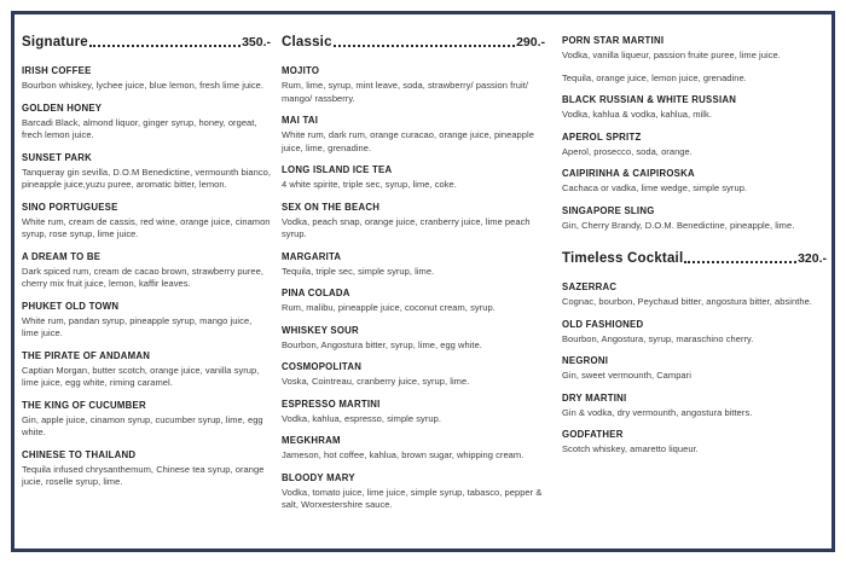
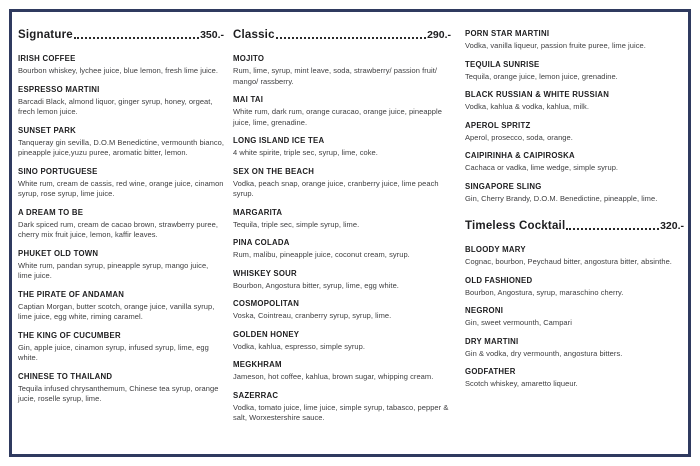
  Signature
  350.-
  IRISH COFFEE
  Bourbon whiskey, lychee juice, blue lemon, fresh lime juice.
- GOLDEN HONEY
+ ESPRESSO MARTINI
  Barcadi Black, almond liquor, ginger syrup, honey, orgeat, frech lemon juice.
  SUNSET PARK
  Tanqueray gin sevilla, D.O.M Benedictine, vermounth bianco, pineapple juice,yuzu puree, aromatic bitter, lemon.
  SINO PORTUGUESE
  White rum, cream de cassis, red wine, orange juice, cinamon syrup, rose syrup, lime juice.
  A DREAM TO BE
  Dark spiced rum, cream de cacao brown, strawberry puree, cherry mix fruit juice, lemon, kaffir leaves.
  PHUKET OLD TOWN
  White rum, pandan syrup, pineapple syrup, mango juice, lime juice.
  THE PIRATE OF ANDAMAN
  Captian Morgan, butter scotch, orange juice, vanilla syrup, lime juice, egg white, riming caramel.
  THE KING OF CUCUMBER
- Gin, apple juice, cinamon syrup, cucumber syrup, lime, egg white.
+ Gin, apple juice, cinamon syrup, infused syrup, lime, egg white.
  CHINESE TO THAILAND
  Tequila infused chrysanthemum, Chinese tea syrup, orange jucie, roselle syrup, lime.
  Classic
  290.-
  MOJITO
  Rum, lime, syrup, mint leave, soda, strawberry/ passion fruit/ mango/ rassberry.
  MAI TAI
  White rum, dark rum, orange curacao, orange juice, pineapple juice, lime, grenadine.
  LONG ISLAND ICE TEA
  4 white spirite, triple sec, syrup, lime, coke.
  SEX ON THE BEACH
  Vodka, peach snap, orange juice, cranberry juice, lime peach syrup.
  MARGARITA
  Tequila, triple sec, simple syrup, lime.
  PINA COLADA
  Rum, malibu, pineapple juice, coconut cream, syrup.
  WHISKEY SOUR
  Bourbon, Angostura bitter, syrup, lime, egg white.
  COSMOPOLITAN
- Voska, Cointreau, cranberry juice, syrup, lime.
+ Voska, Cointreau, cranberry syrup, syrup, lime.
- ESPRESSO MARTINI
+ GOLDEN HONEY
  Vodka, kahlua, espresso, simple syrup.
  MEGKHRAM
  Jameson, hot coffee, kahlua, brown sugar, whipping cream.
- BLOODY MARY
+ SAZERRAC
  Vodka, tomato juice, lime juice, simple syrup, tabasco, pepper & salt, Worxestershire sauce.
  PORN STAR MARTINI
  Vodka, vanilla liqueur, passion fruite puree, lime juice.
+ TEQUILA SUNRISE
  Tequila, orange juice, lemon juice, grenadine.
  BLACK RUSSIAN & WHITE RUSSIAN
  Vodka, kahlua & vodka, kahlua, milk.
  APEROL SPRITZ
  Aperol, prosecco, soda, orange.
  CAIPIRINHA & CAIPIROSKA
  Cachaca or vadka, lime wedge, simple syrup.
  SINGAPORE SLING
  Gin, Cherry Brandy, D.O.M. Benedictine, pineapple, lime.
  Timeless Cocktail
  320.-
- SAZERRAC
+ BLOODY MARY
  Cognac, bourbon, Peychaud bitter, angostura bitter, absinthe.
  OLD FASHIONED
  Bourbon, Angostura, syrup, maraschino cherry.
  NEGRONI
  Gin, sweet vermounth, Campari
  DRY MARTINI
  Gin & vodka, dry vermounth, angostura bitters.
  GODFATHER
  Scotch whiskey, amaretto liqueur.
